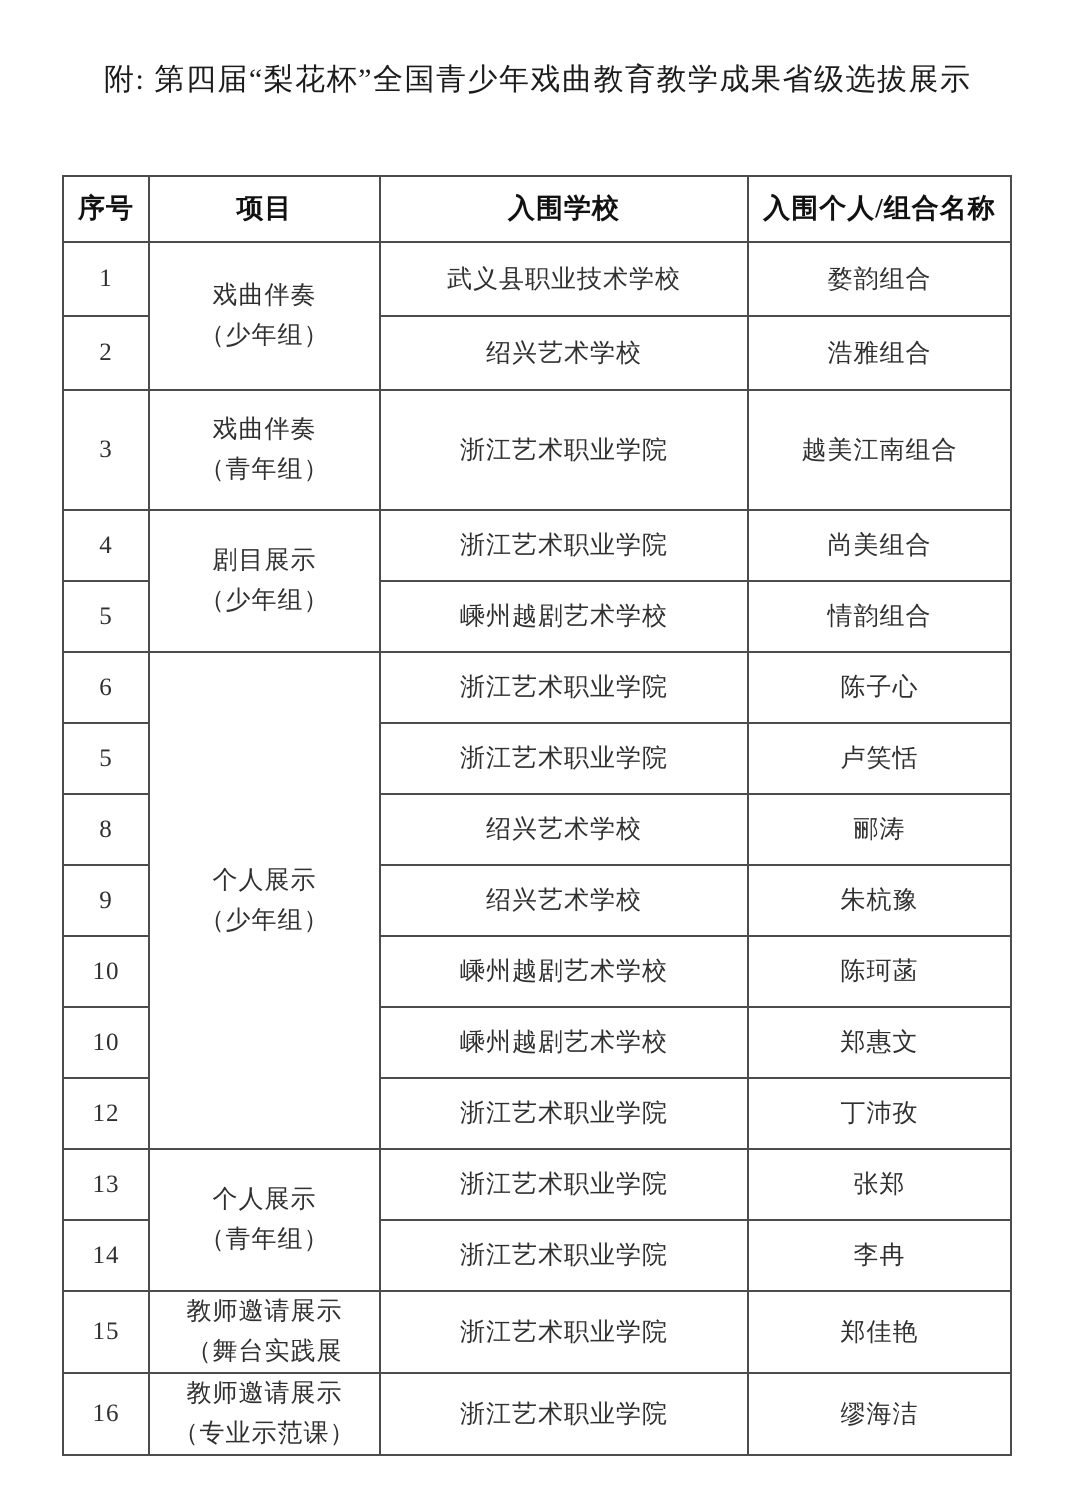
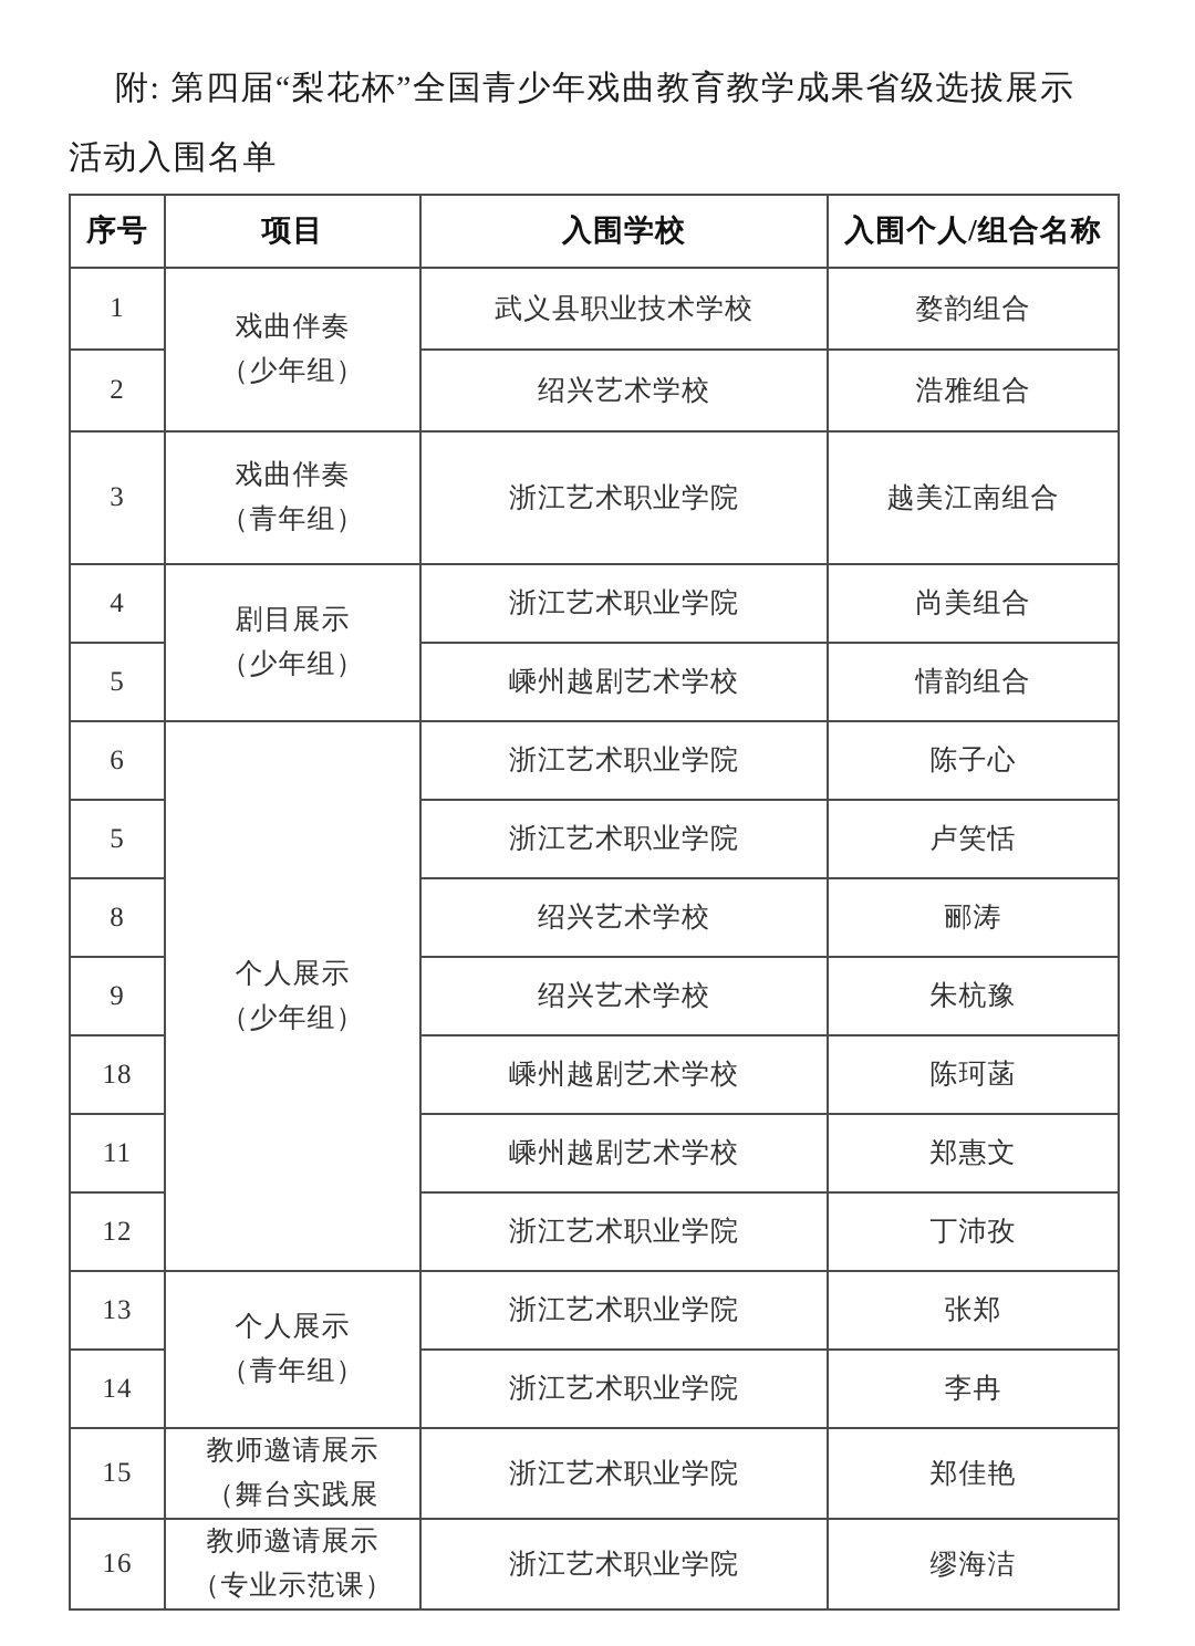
  附: 第四届“梨花杯”全国青少年戏曲教育教学成果省级选拔展示
+ 活动入围名单
  序号	项目	入围学校	入围个人/组合名称
  1	戏曲伴奏（少年组）	武义县职业技术学校	婺韵组合
  2	绍兴艺术学校	浩雅组合
  3	戏曲伴奏（青年组）	浙江艺术职业学院	越美江南组合
  4	剧目展示（少年组）	浙江艺术职业学院	尚美组合
  5	嵊州越剧艺术学校	情韵组合
  6	个人展示（少年组）	浙江艺术职业学院	陈子心
  5	浙江艺术职业学院	卢笑恬
  8	绍兴艺术学校	郦涛
  9	绍兴艺术学校	朱杭豫
- 10	嵊州越剧艺术学校	陈珂菡
+ 18	嵊州越剧艺术学校	陈珂菡
- 10	嵊州越剧艺术学校	郑惠文
+ 11	嵊州越剧艺术学校	郑惠文
  12	浙江艺术职业学院	丁沛孜
  13	个人展示（青年组）	浙江艺术职业学院	张郑
  14	浙江艺术职业学院	李冉
  15	教师邀请展示（舞台实践展	浙江艺术职业学院	郑佳艳
  16	教师邀请展示（专业示范课）	浙江艺术职业学院	缪海洁
